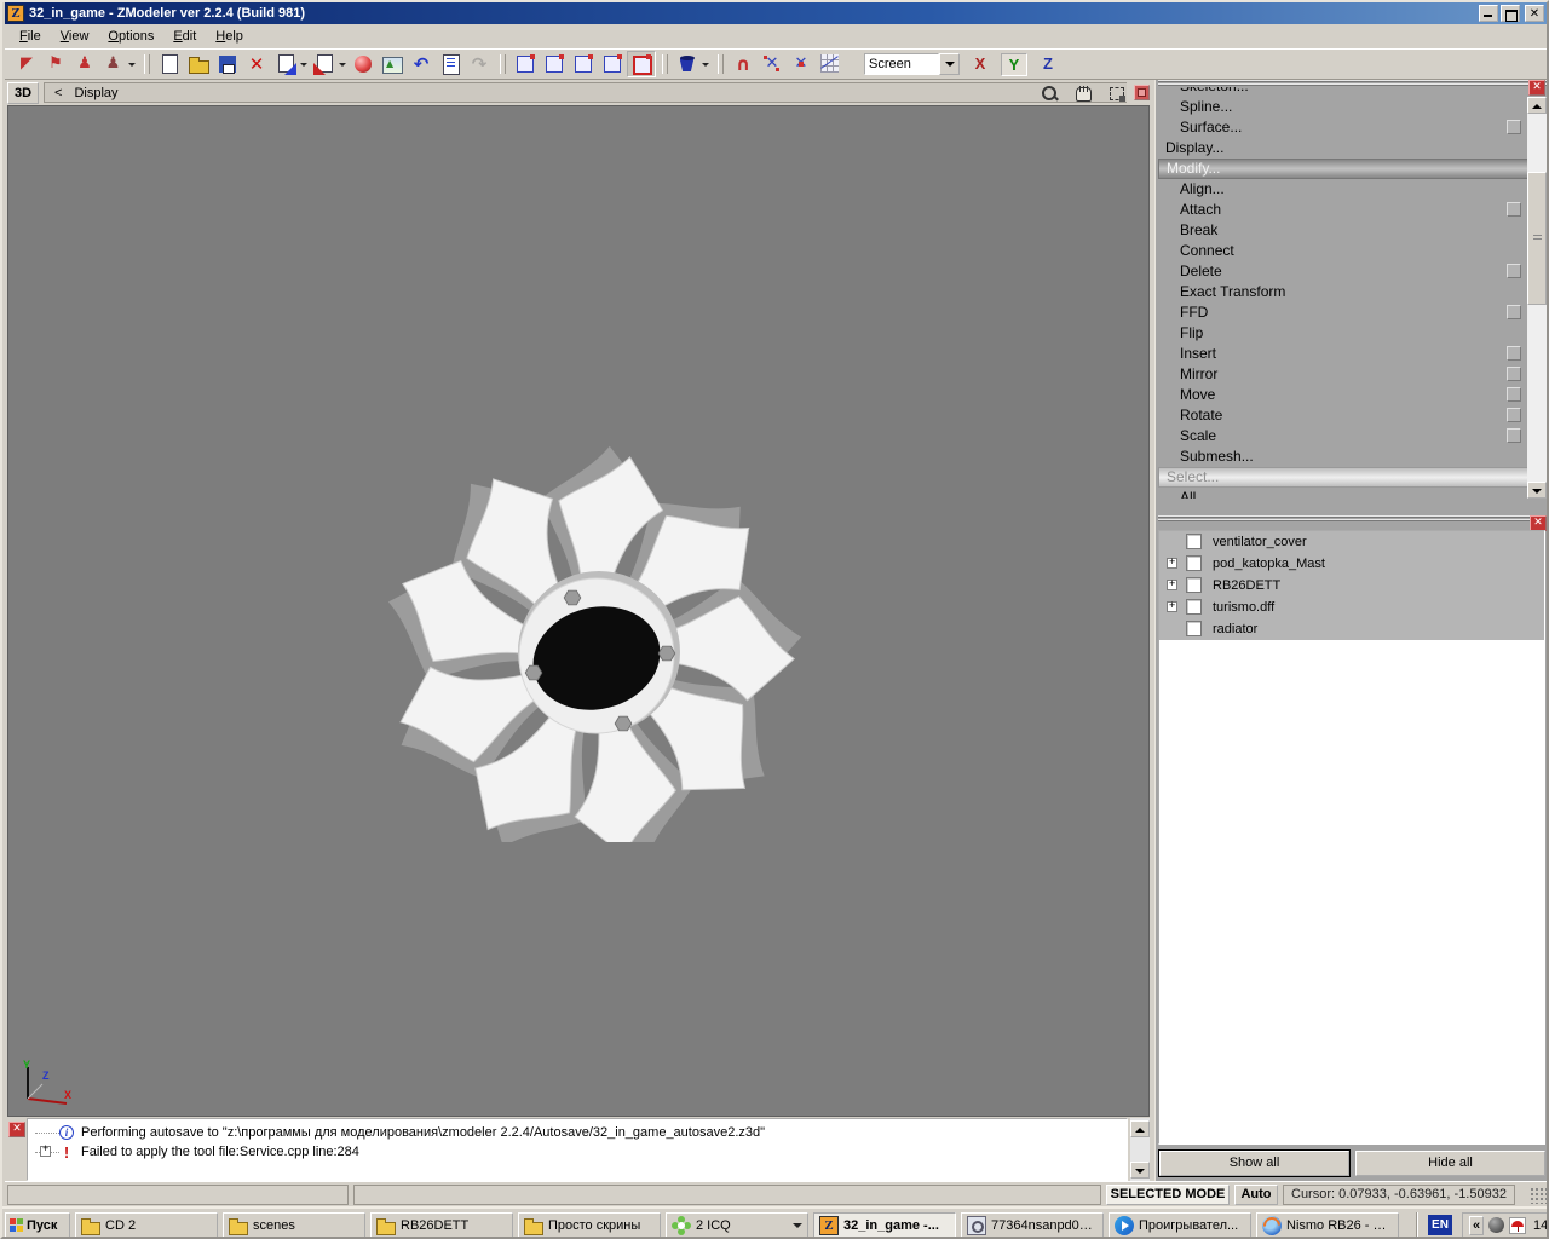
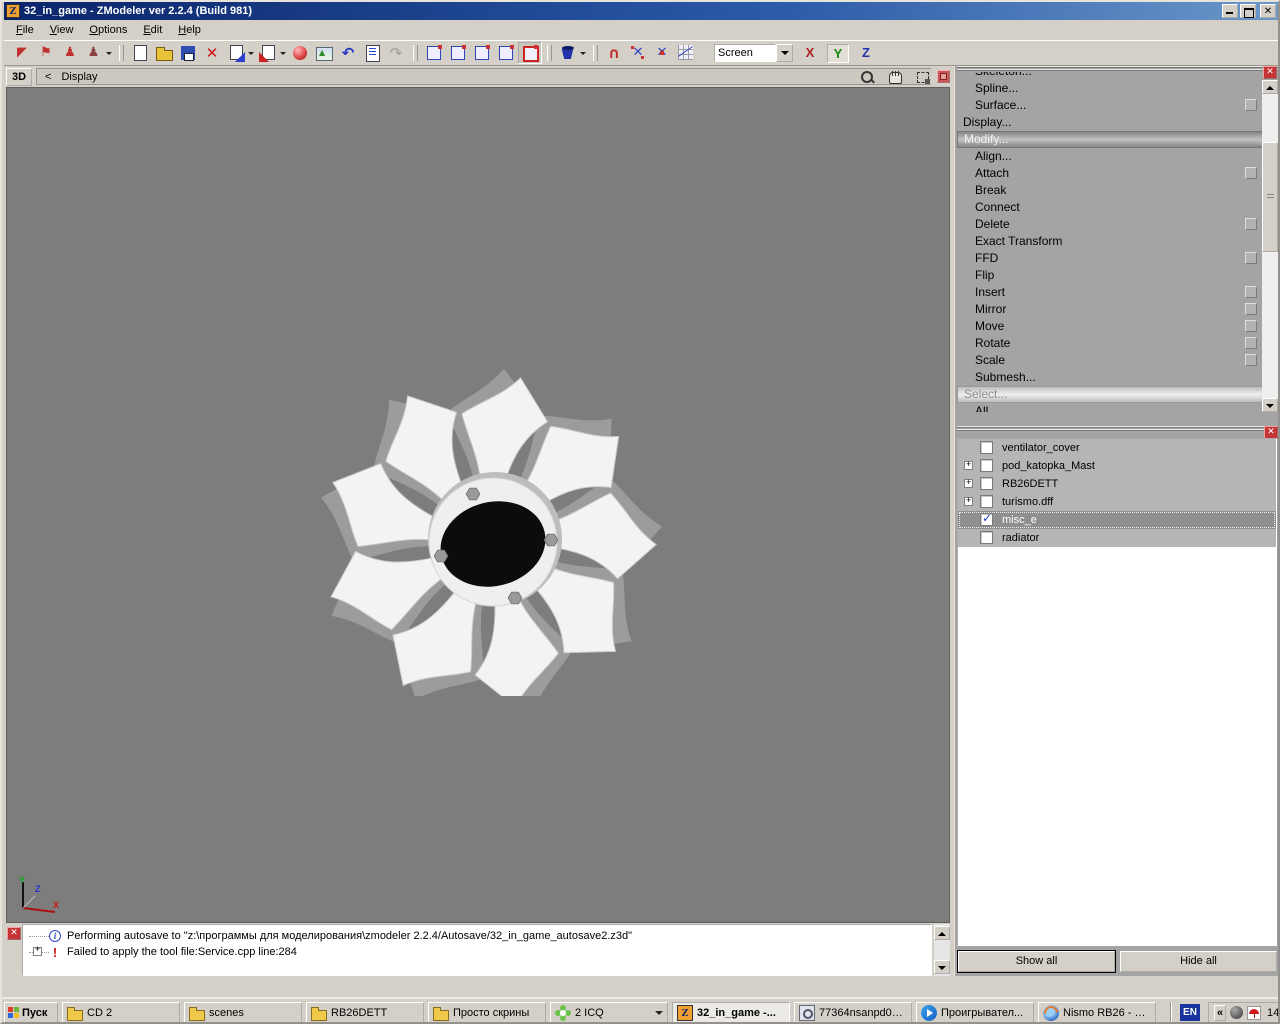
  Z
  32_in_game - ZModeler ver 2.2.4 (Build 981)
  File
  View
  Options
  Edit
  Help
  Screen
  X
  Y
  Z
  3D
  <
  Display
  Y
  Z
  X
  Spline...
  Surface...
  Display...
  Modify...
  Align...
  Attach
  Break
  Connect
  Delete
  Exact Transform
  FFD
  Flip
  Insert
  Mirror
  Move
  Rotate
  Scale
  Submesh...
  Select...
  All
  ventilator_cover
  pod_katopka_Mast
  RB26DETT
  turismo.dff
+ misc_e
  radiator
  Show all
  Hide all
  Performing autosave to "z:\программы для моделирования\zmodeler 2.2.4/Autosave/32_in_game_autosave2.z3d"
  Failed to apply the tool file:Service.cpp line:284
- SELECTED MODE
- Auto
- Cursor: 0.07933, -0.63961, -1.50932
  Пуск
  CD 2
  scenes
  RB26DETT
  Просто скрины
  2 ICQ
  32_in_game -...
  77364nsanpd06...
  Проигрывател...
  Nismo RB26 - G...
  EN
  «
